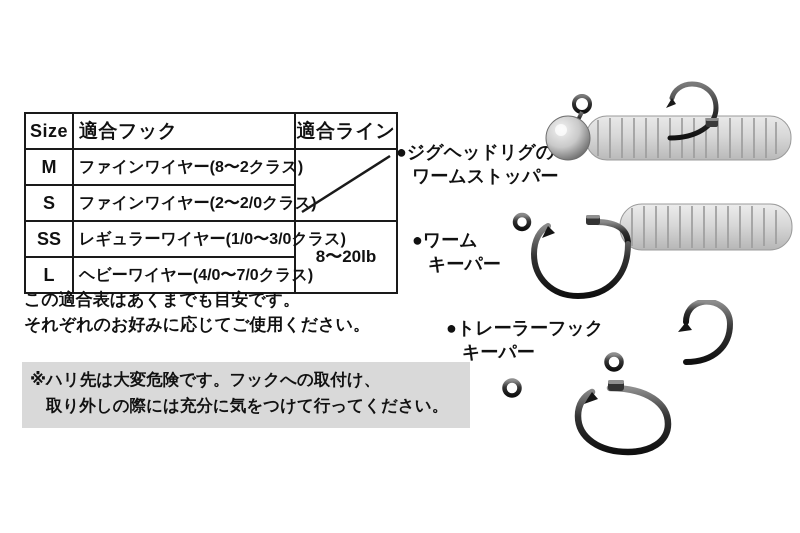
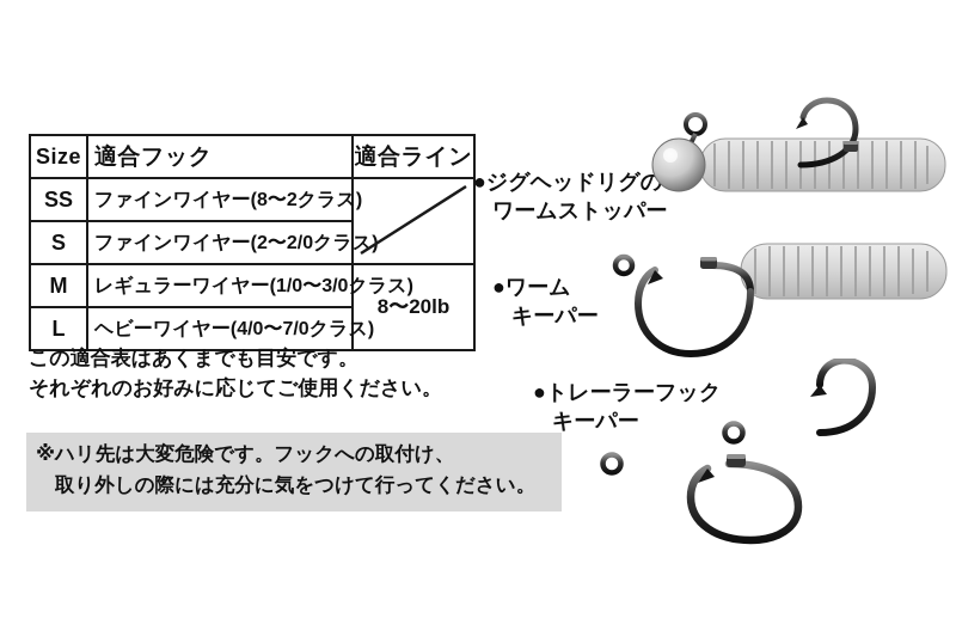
  Size	適合フック	適合ライン
- M	ファインワイヤー(8〜2クラス
+ SS	ファインワイヤー(8〜2クラス
  S	ファインワイヤー(2〜2/0クラ
- SS	レギュラーワイヤー(1/0〜3/0クラス)	8〜20lb
+ M	レギュラーワイヤー(1/0〜3/0クラス)	8〜20lb
  L	ヘビーワイヤー(4/0〜7/0クラス)
  この適合表はあくまでも目安です。
  それぞれのお好みに応じてご使用ください。
  ※ハリ先は大変危険です。フックへの取付け、
  取り外しの際には充分に気をつけて行ってください。
  ●ジグヘッドリグの
  ワームストッパー
  ●ワーム
  キーパー
  ●トレーラーフック
  キーパー
